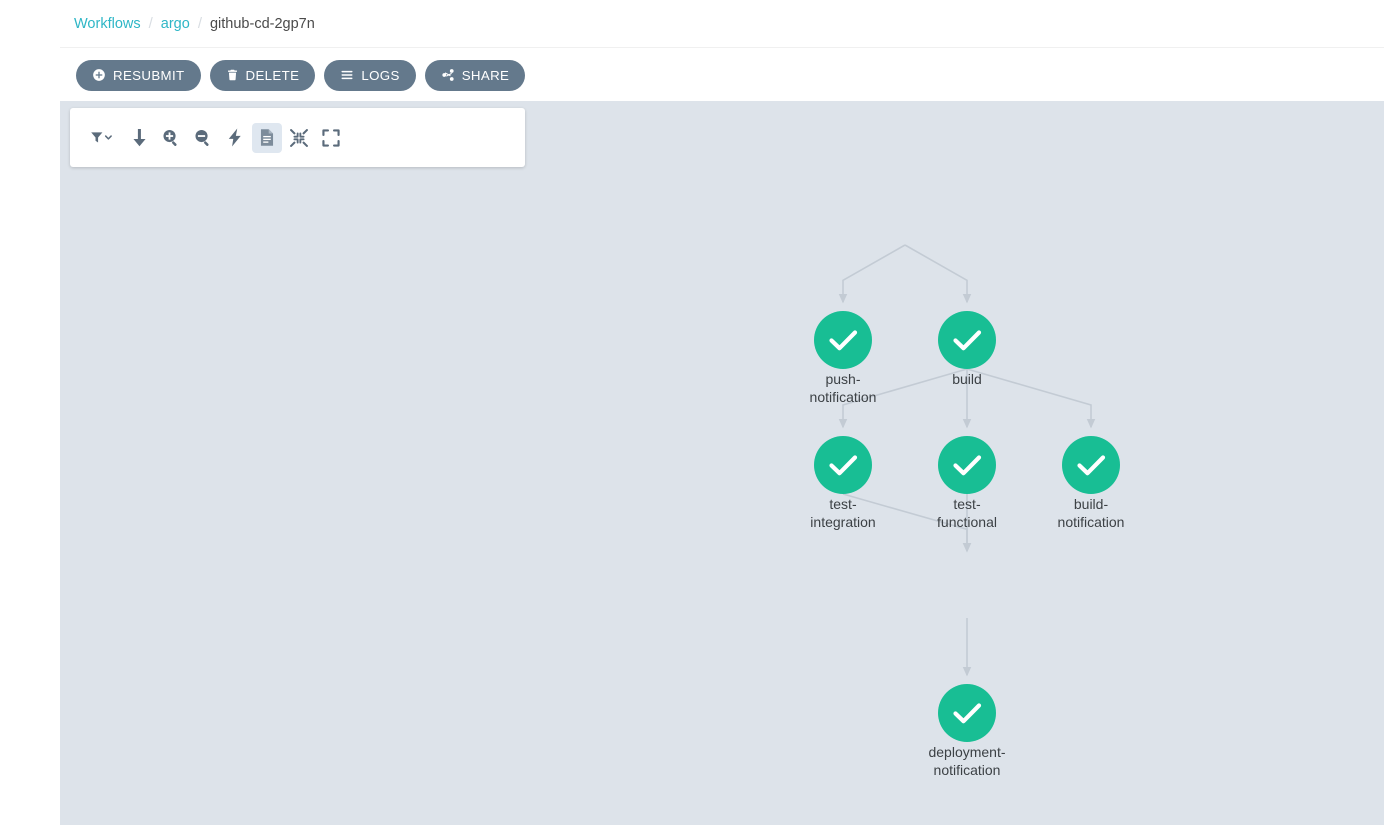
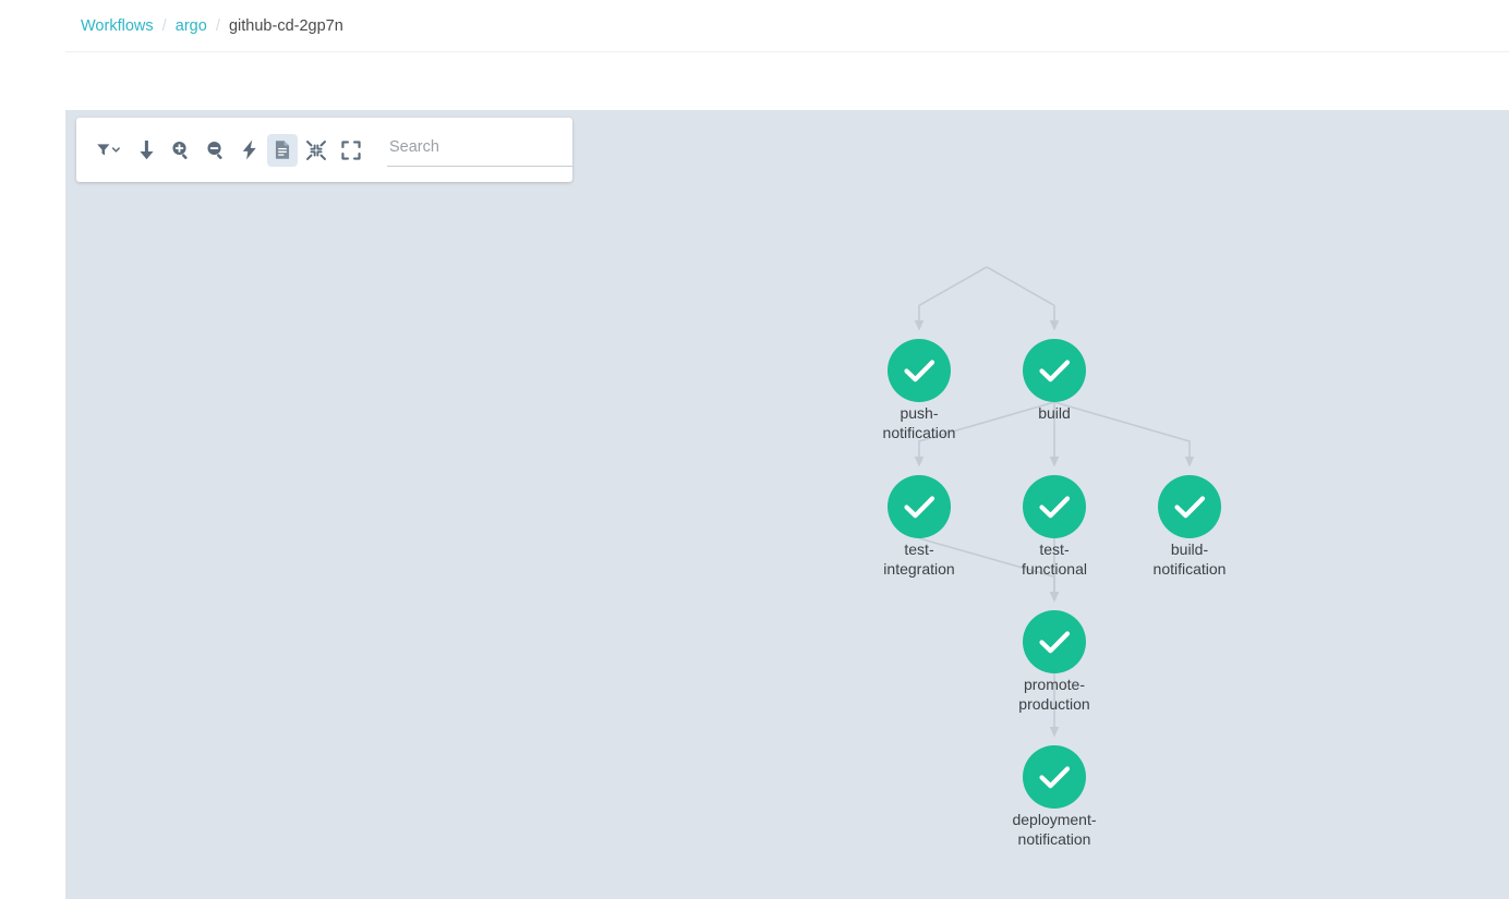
  Workflows
  /
  argo
  /
  github-cd-2gp7n
- RESUBMIT
- DELETE
- LOGS
- SHARE
  push-
  notification
  build
  test-
  integration
  test-
  functional
  build-
  notification
+ promote-
+ production
  deployment-
  notification
+ Search
